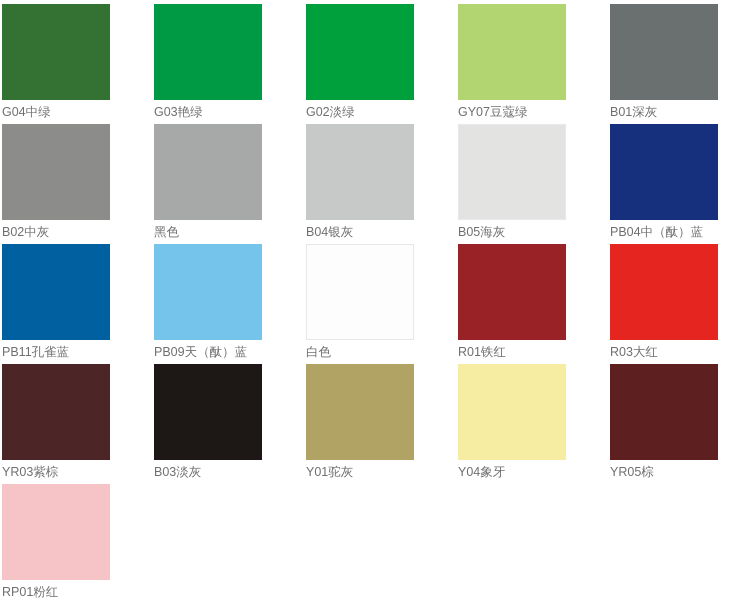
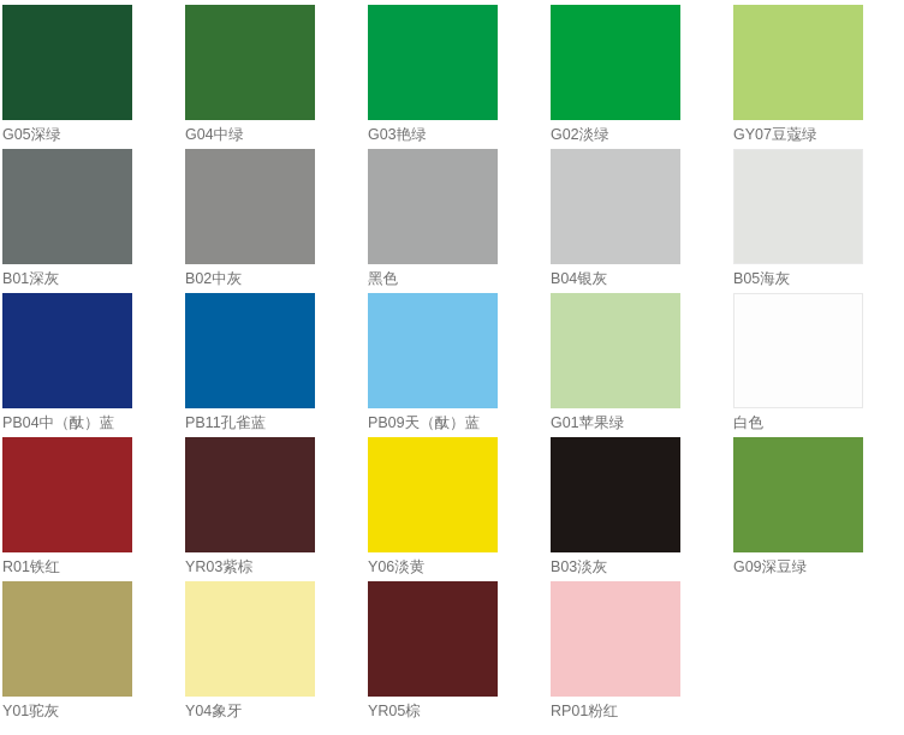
+ G05深绿
  G04中绿
  G03艳绿
  G02淡绿
  GY07豆蔻绿
  B01深灰
  B02中灰
  黑色
  B04银灰
  B05海灰
  PB04中（酞）蓝
  PB11孔雀蓝
  PB09天（酞）蓝
+ G01苹果绿
  白色
  R01铁红
- R03大红
  YR03紫棕
+ Y06淡黄
  B03淡灰
+ G09深豆绿
  Y01驼灰
  Y04象牙
  YR05棕
  RP01粉红
